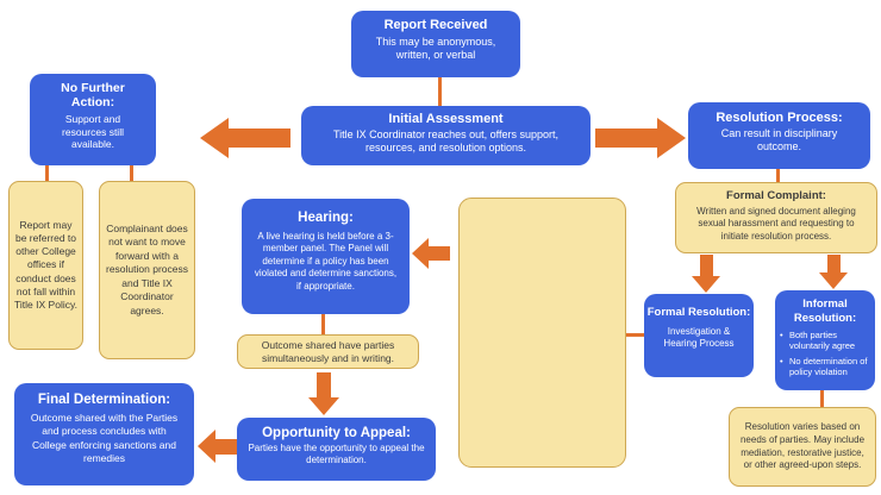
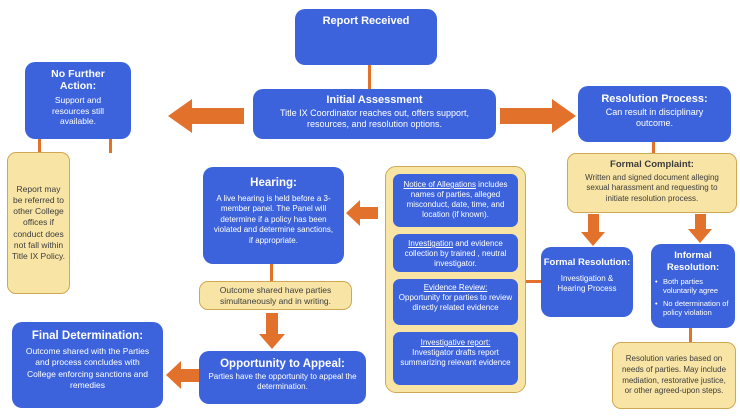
  Report Received
- This may be anonymous, written, or verbal
  Initial Assessment
  Title IX Coordinator reaches out, offers support, resources, and resolution options.
  No Further Action:
  Support and resources still available.
  Report may be referred to other College offices if conduct does not fall within Title IX Policy.
- Complainant does not want to move forward with a resolution process and Title IX Coordinator agrees.
  Hearing:
  A live hearing is held before a 3-member panel. The Panel will determine if a policy has been violated and determine sanctions, if appropriate.
  Outcome shared have parties simultaneously and in writing.
  Opportunity to Appeal:
  Parties have the opportunity to appeal the determination.
  Final Determination:
  Outcome shared with the Parties and process concludes with College enforcing sanctions and remedies
  Resolution Process:
  Can result in disciplinary outcome.
  Formal Complaint:
  Written and signed document alleging sexual harassment and requesting to initiate resolution process.
+ Notice of Allegations includes names of parties, alleged misconduct, date, time, and location (if known).
+ Investigation and evidence collection by trained , neutral investigator.
+ Evidence Review:
+ Opportunity for parties to review directly related evidence
+ Investigative report:
+ Investigator drafts report summarizing relevant evidence
  Formal Resolution:
  Investigation & Hearing Process
  Informal Resolution:
  Both parties voluntarily agree
  No determination of policy violation
  Resolution varies based on needs of parties. May include mediation, restorative justice, or other agreed-upon steps.
